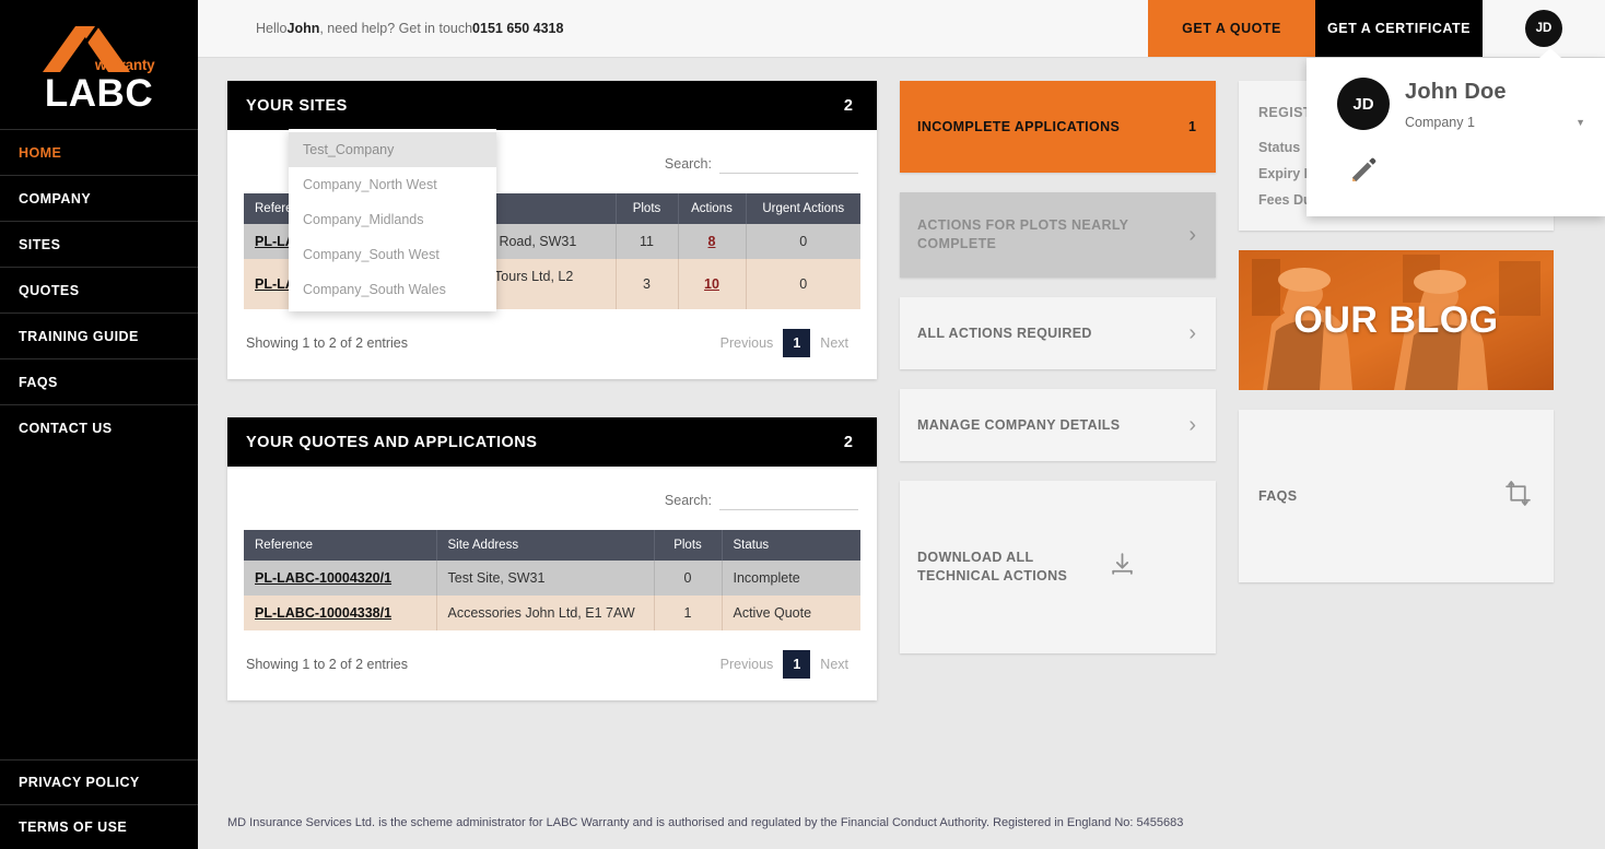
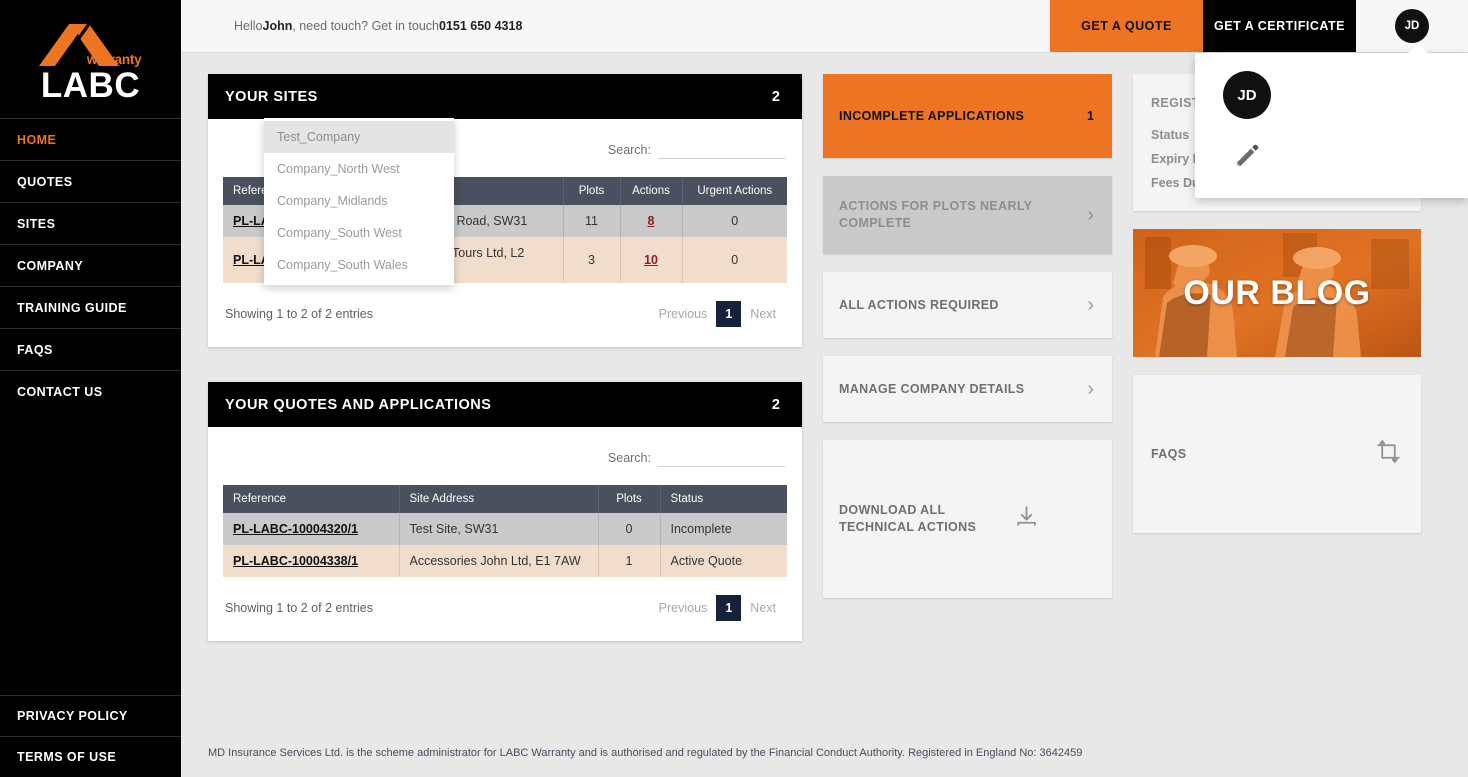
  warranty
  LABC
  HOME
- COMPANY
+ QUOTES
  SITES
- QUOTES
+ COMPANY
  TRAINING GUIDE
  FAQS
  CONTACT US
  PRIVACY POLICY
  TERMS OF USE
  Hello
  John
- , need help? Get in touch
+ , need touch? Get in touch
  0151 650 4318
  GET A QUOTE
  GET A CERTIFICATE
  JD
  YOUR SITES
  2
  Search:
  Showing 1 to 2 of 2 entries
  Previous
  1
  Next
  YOUR QUOTES AND APPLICATIONS
  2
  Search:
  Reference	Site Address	Plots	Status
  PL-LABC-10004320/1	Test Site, SW31	0	Incomplete
  PL-LABC-10004338/1	Accessories John Ltd, E1 7AW	1	Active Quote
  Showing 1 to 2 of 2 entries
  Previous
  1
  Next
  INCOMPLETE APPLICATIONS
  1
  ACTIONS FOR PLOTS NEARLY COMPLETE
  ›
  ALL ACTIONS REQUIRED
  ›
  MANAGE COMPANY DETAILS
  ›
  DOWNLOAD ALL TECHNICAL ACTIONS
  Status
  Fees D
  OUR BLOG
  FAQS
- MD Insurance Services Ltd. is the scheme administrator for LABC Warranty and is authorised and regulated by the Financial Conduct Authority. Registered in England No: 5455683
+ MD Insurance Services Ltd. is the scheme administrator for LABC Warranty and is authorised and regulated by the Financial Conduct Authority. Registered in England No: 3642459
  JD
- John Doe
- Company 1
- ▼
  Test_Company
  Company_North West
  Company_Midlands
  Company_South West
  Company_South Wales
